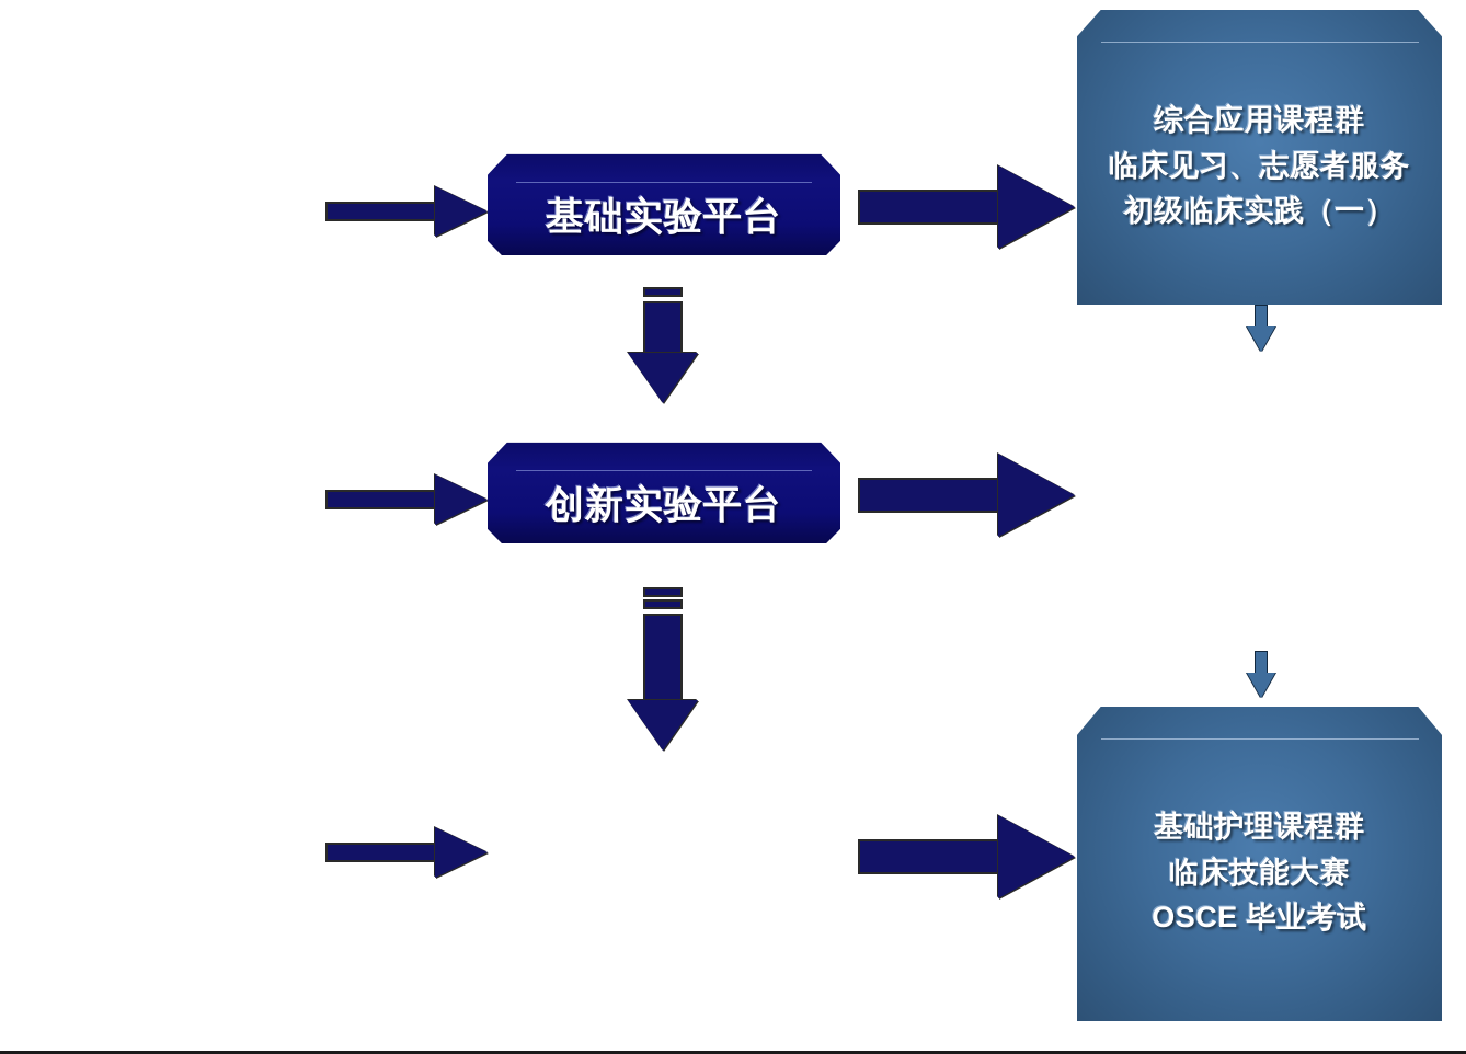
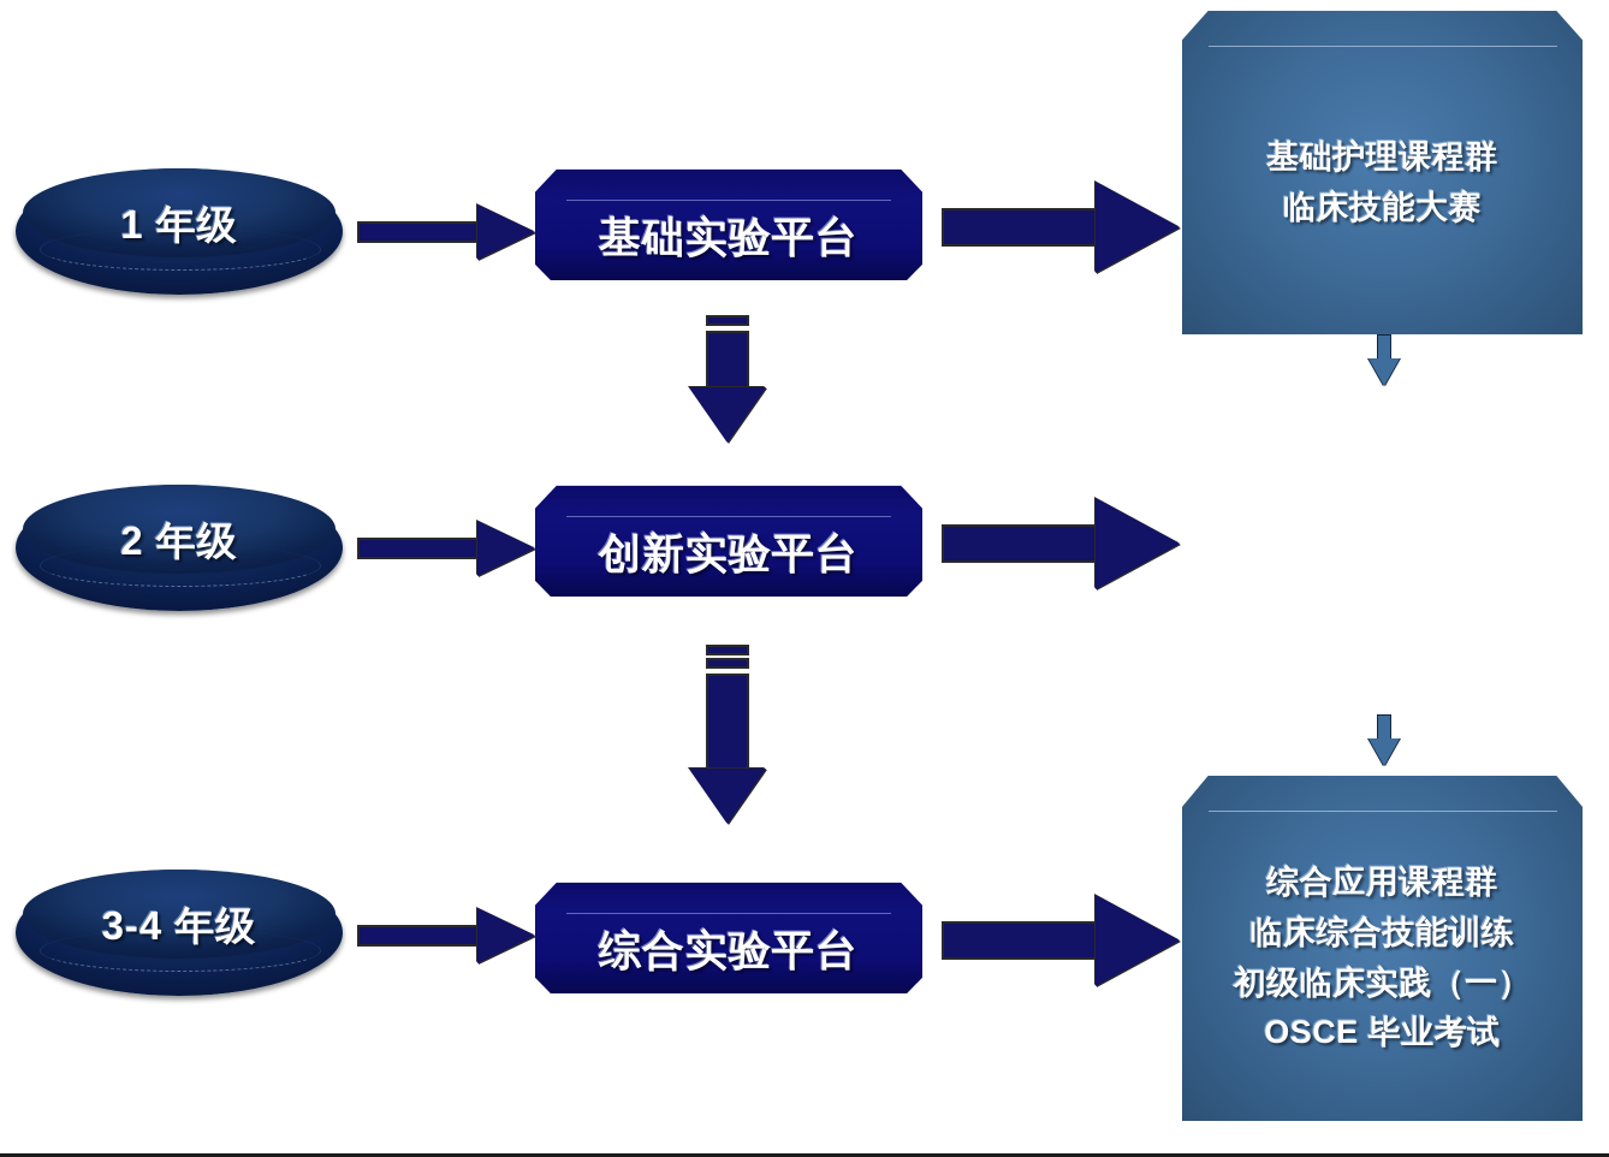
+ 1 年级
+ 2 年级
+ 3-4 年级
  基础实验平台
  创新实验平台
+ 综合实验平台
- 综合应用课程群
+ 基础护理课程群
- 临床见习、志愿者服务
- 初级临床实践（一）
+ 临床技能大赛
- 基础护理课程群
+ 综合应用课程群
+ 临床综合技能训练
- 临床技能大赛
+ 初级临床实践（一）
  OSCE 毕业考试
